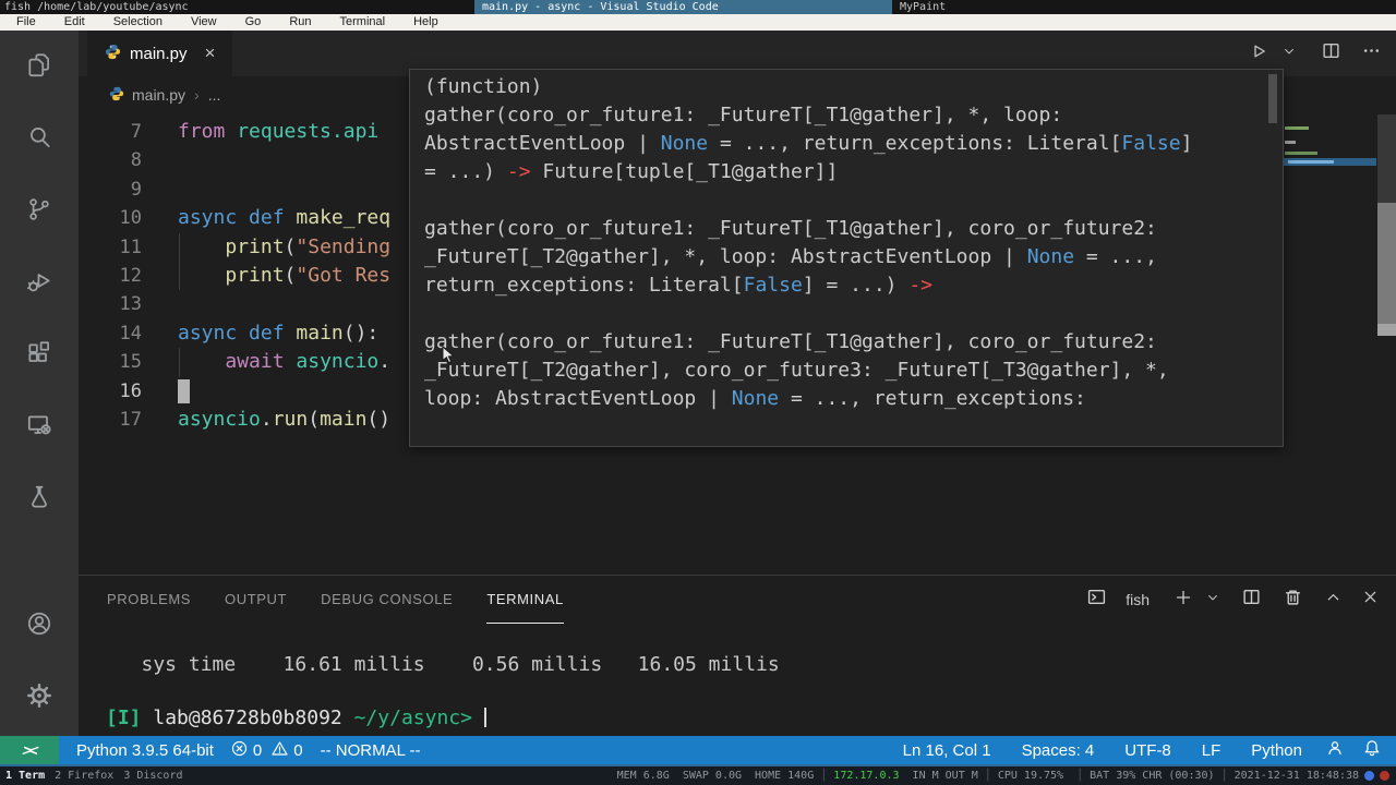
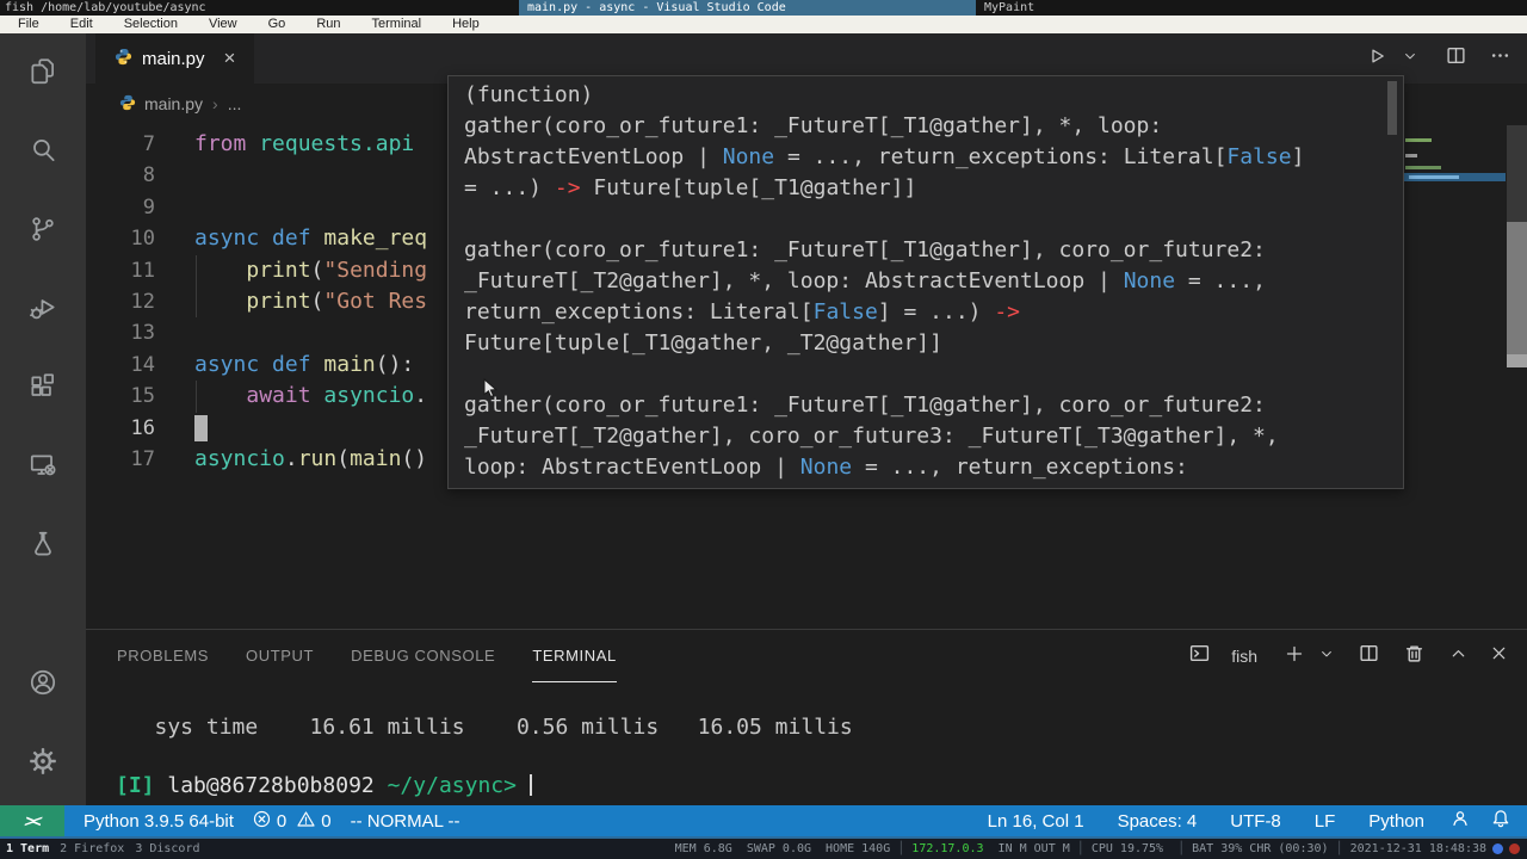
  fish /home/lab/youtube/async
  main.py - async - Visual Studio Code
  MyPaint
  File
  Edit
  Selection
  View
  Go
  Run
  Terminal
  Help
  main.py
  ×
  main.py
  ›
  ...
  7
  from requests.api
  8
  9
  10
  async def make_req
  11
  print("Sending
  12
  print("Got Res
  13
  14
  async def main():
  15
  await asyncio.
  16
  17
  asyncio.run(main()
  (function)
  gather(coro_or_future1: _FutureT[_T1@gather], *, loop:
  AbstractEventLoop | None = ..., return_exceptions: Literal[False]
  = ...) -> Future[tuple[_T1@gather]]
  gather(coro_or_future1: _FutureT[_T1@gather], coro_or_future2:
  _FutureT[_T2@gather], *, loop: AbstractEventLoop | None = ...,
  return_exceptions: Literal[False] = ...) ->
+ Future[tuple[_T1@gather, _T2@gather]]
  gather(coro_or_future1: _FutureT[_T1@gather], coro_or_future2:
  _FutureT[_T2@gather], coro_or_future3: _FutureT[_T3@gather], *,
  loop: AbstractEventLoop | None = ..., return_exceptions:
  PROBLEMS
  OUTPUT
  DEBUG CONSOLE
  TERMINAL
  fish
  sys time 16.61 millis 0.56 millis 16.05 millis
  [I] lab@86728b0b8092 ~/y/async>
  Python 3.9.5 64-bit
  0
  0
  -- NORMAL --
  Ln 16, Col 1
  Spaces: 4
  UTF-8
  LF
  Python
  1 Term
  2 Firefox
  3 Discord
  MEM 6.8G SWAP 0.0G HOME 140G │ 172.17.0.3 IN M OUT M │ CPU 19.75% │ BAT 39% CHR (00:30) │ 2021-12-31 18:48:38
